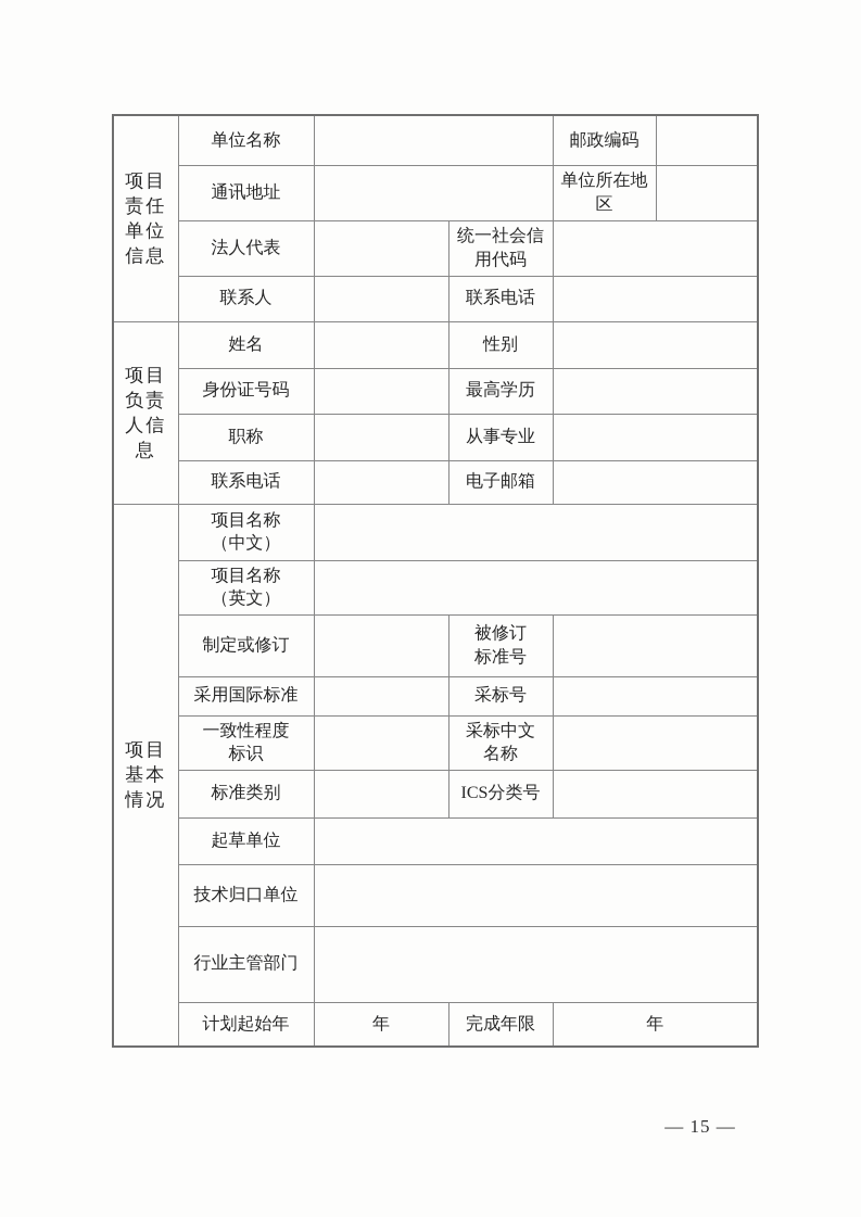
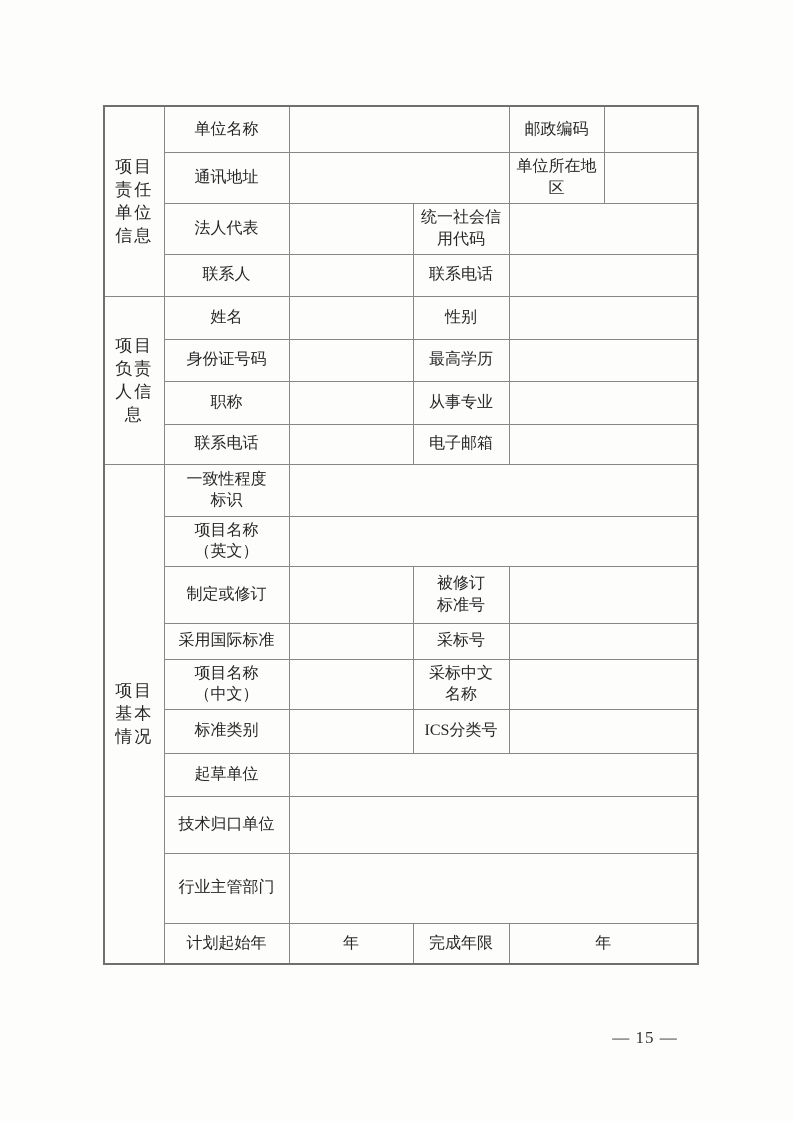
  项目 责任 单位 信息	单位名称		邮政编码
  通讯地址		单位所在地 区
  法人代表		统一社会信 用代码
  联系人		联系电话
  项目 负责 人信 息	姓名		性别
  身份证号码		最高学历
  职称		从事专业
  联系电话		电子邮箱
- 项目 基本 情况	项目名称 （中文）
+ 项目 基本 情况	一致性程度 标识
  项目名称 （英文）
  制定或修订		被修订 标准号
  采用国际标准		采标号
- 一致性程度 标识		采标中文 名称
+ 项目名称 （中文）		采标中文 名称
  标准类别		ICS分类号
  起草单位
  技术归口单位
  行业主管部门
  计划起始年	年	完成年限	年
  — 15 —
